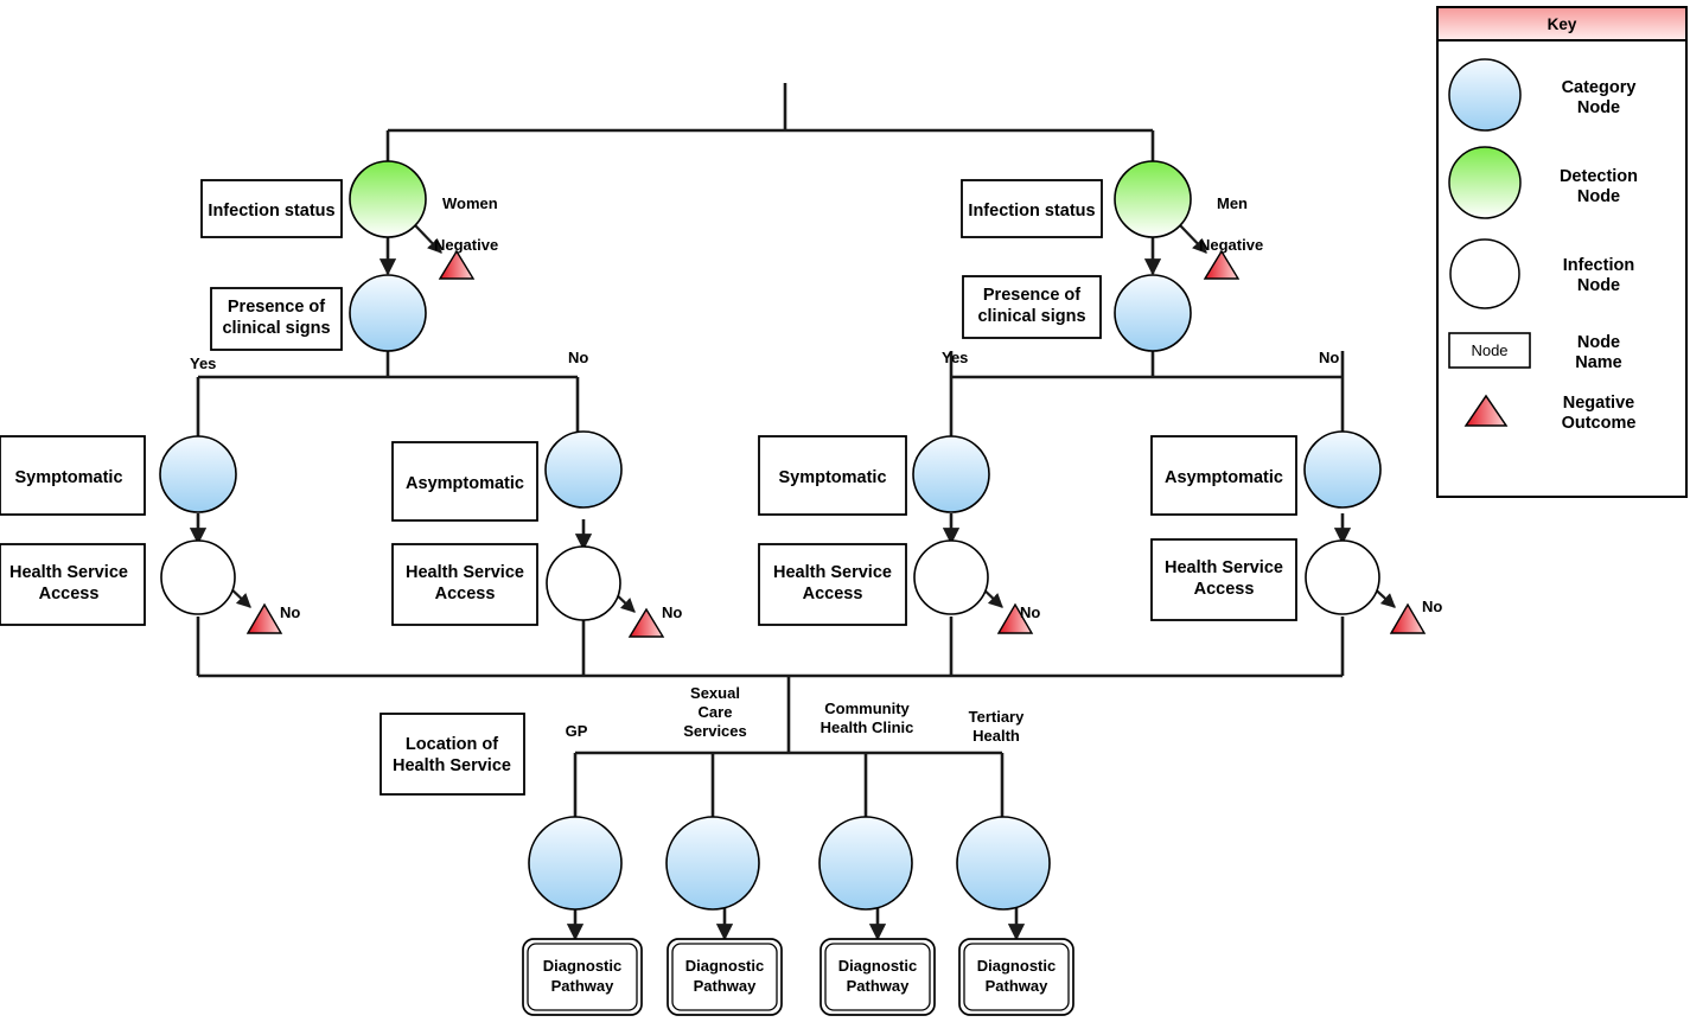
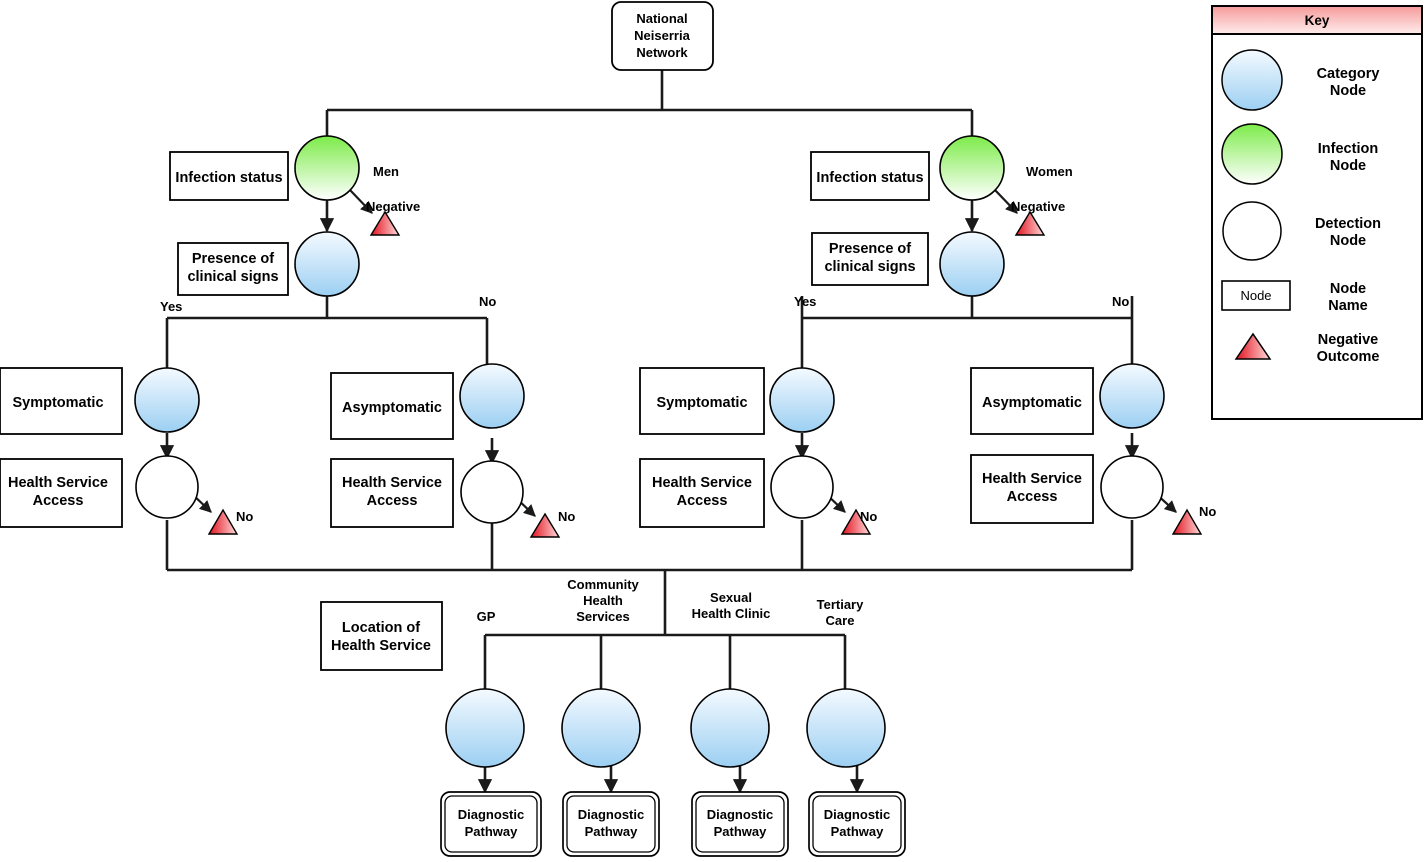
+ National
+ Neiserria
+ Network
  Infection status
- Women
+ Men
  Negative
  Presence of
  clinical signs
  Yes
  No
  Symptomatic
  Asymptomatic
  Health Service
  Access
  No
  Health Service
  Access
  No
  Infection status
- Men
+ Women
  Negative
  Presence of
  clinical signs
  Yes
  No
  Symptomatic
  Asymptomatic
  Health Service
  Access
  No
  Health Service
  Access
  No
  Location of
  Health Service
  GP
- Sexual
+ Community
- Care
+ Health
  Services
- Community
+ Sexual
  Health Clinic
  Tertiary
- Health
+ Care
  Diagnostic
  Pathway
  Diagnostic
  Pathway
  Diagnostic
  Pathway
  Diagnostic
  Pathway
  Key
  Category
  Node
- Detection
+ Infection
  Node
- Infection
+ Detection
  Node
  Node
  Node
  Name
  Negative
  Outcome
